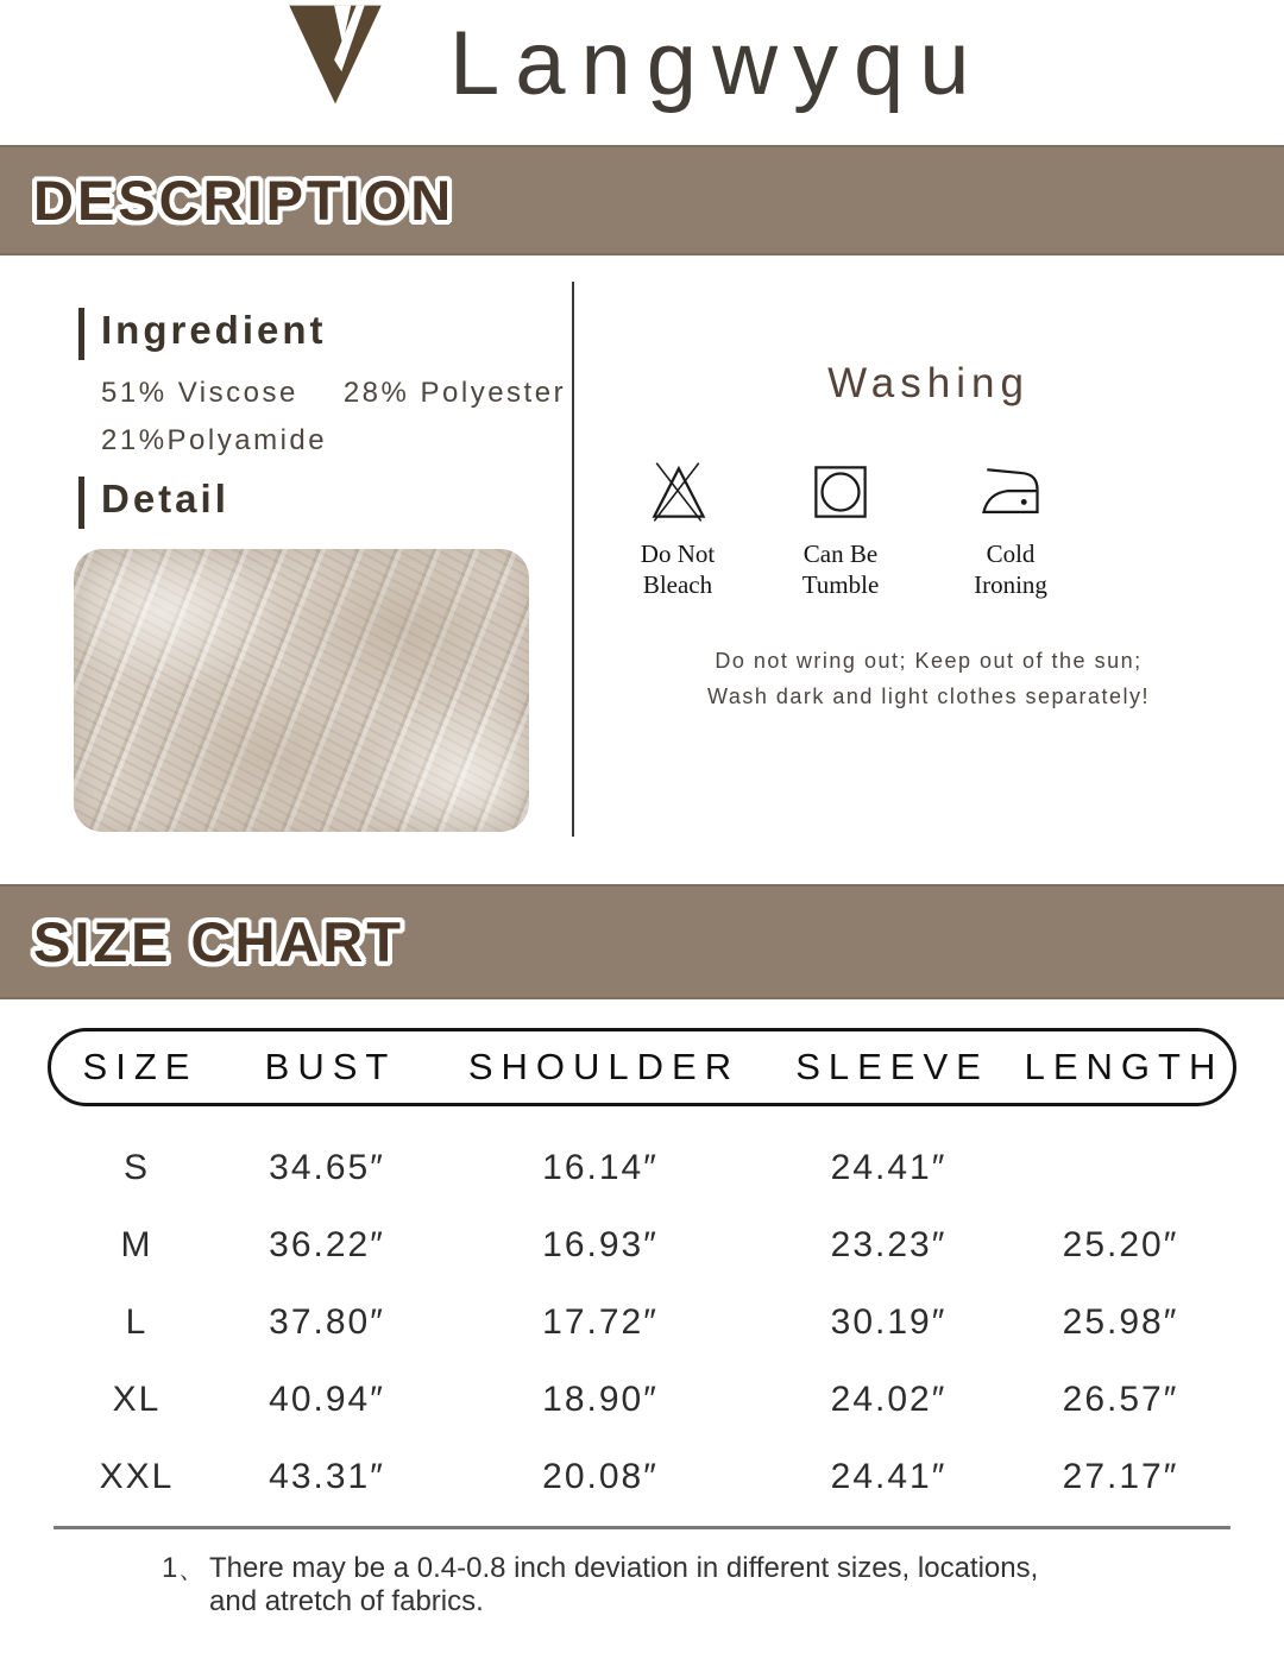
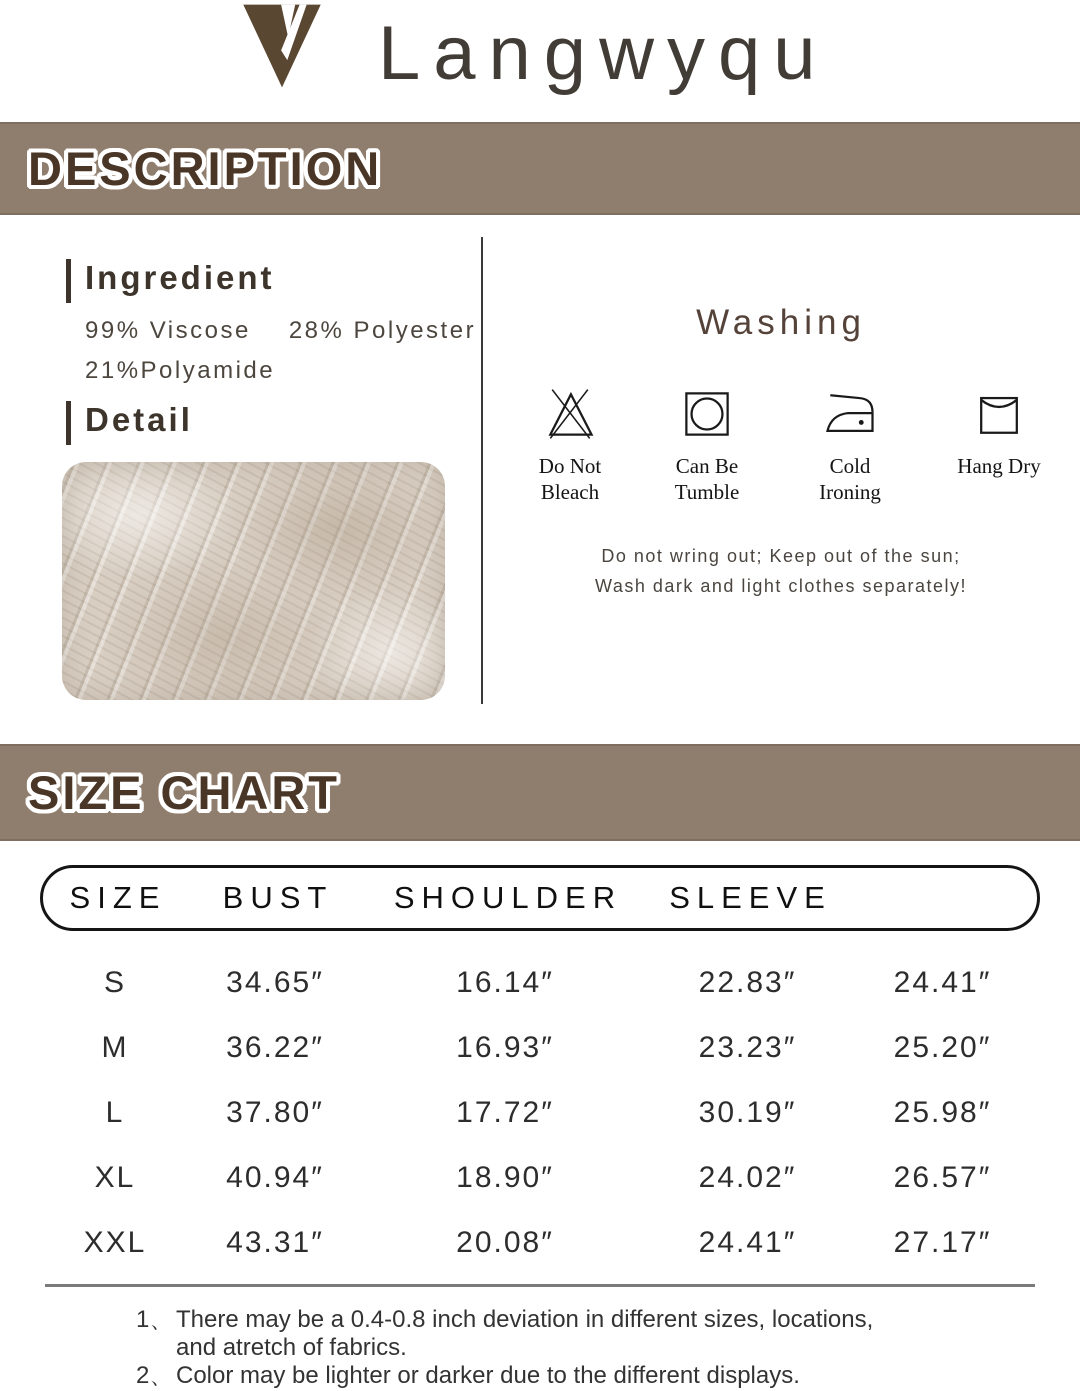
  Langwyqu
  DESCRIPTION
  Ingredient
- 51% Viscose
+ 99% Viscose
  28% Polyester
  21%Polyamide
  Detail
  Washing
  Do Not
  Bleach
  Can Be
  Tumble
  Cold
  Ironing
+ Hang Dry
  Do not wring out; Keep out of the sun;
  Wash dark and light clothes separately!
  SIZE CHART
  SIZE
  BUST
  SHOULDER
  SLEEVE
- LENGTH
  S
  34.65″
  16.14″
+ 22.83″
  24.41″
  M
  36.22″
  16.93″
  23.23″
  25.20″
  L
  37.80″
  17.72″
  30.19″
  25.98″
  XL
  40.94″
  18.90″
  24.02″
  26.57″
  XXL
  43.31″
  20.08″
  24.41″
  27.17″
  1、
  There may be a 0.4-0.8 inch deviation in different sizes, locations,
  and atretch of fabrics.
+ 2、
+ Color may be lighter or darker due to the different displays.
